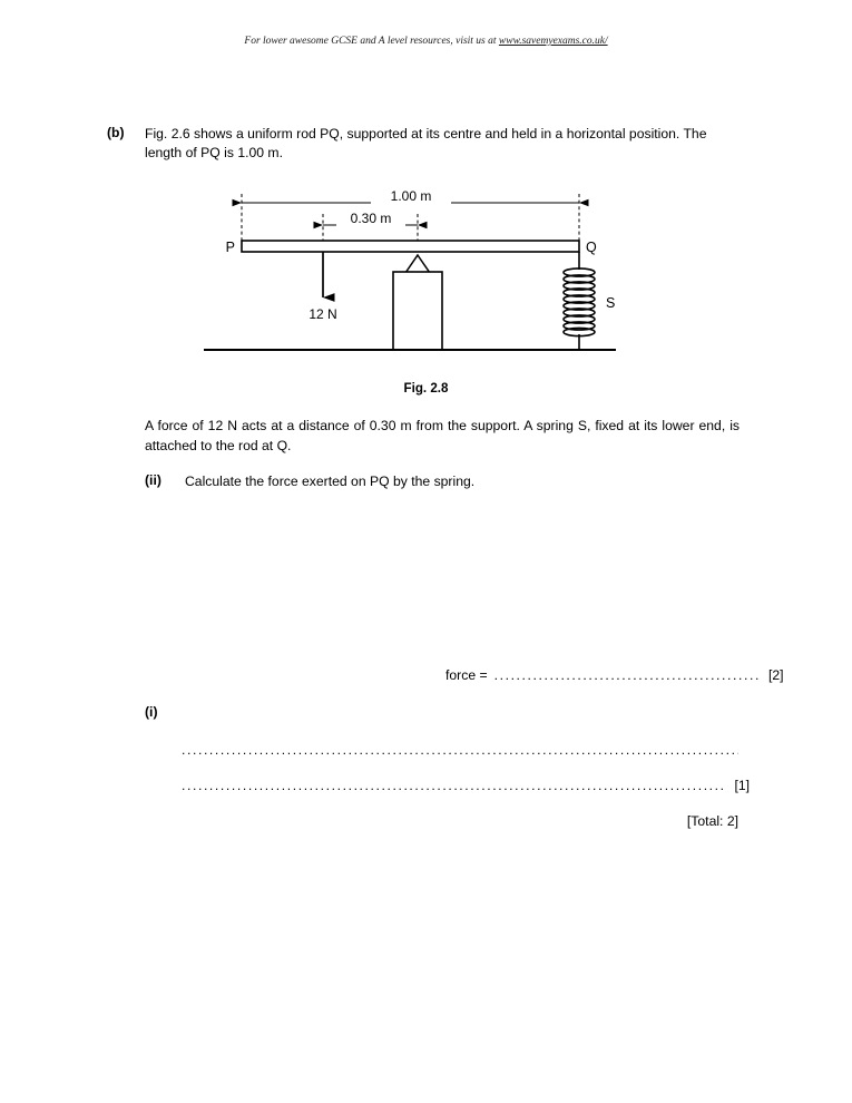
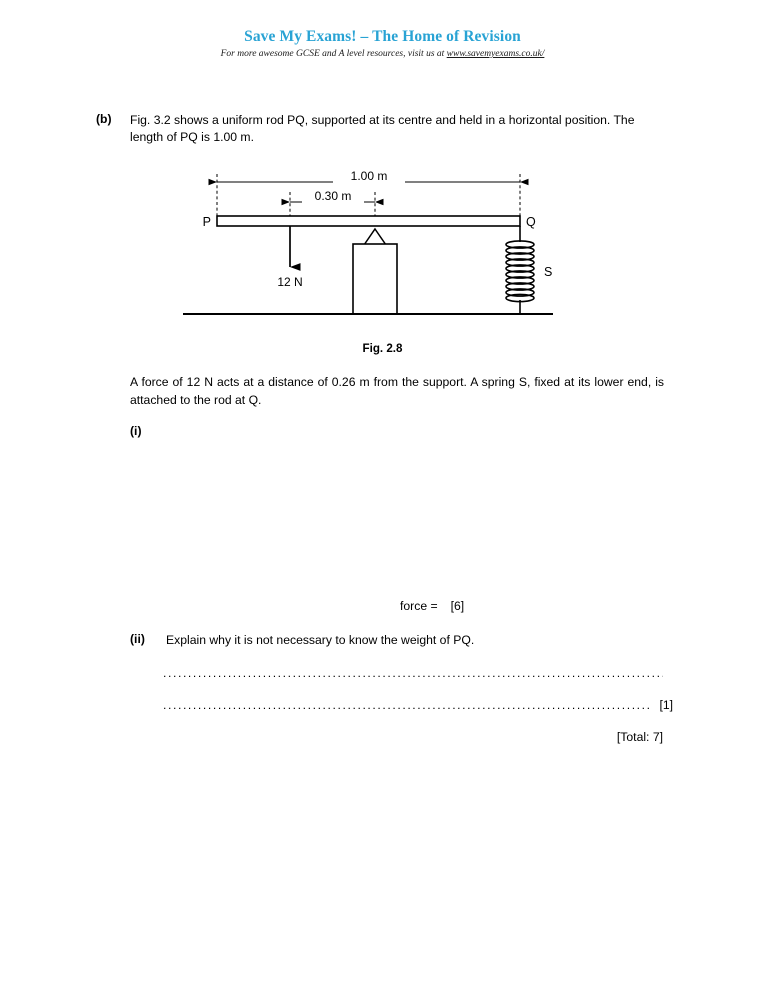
+ Save My Exams! – The Home of Revision
- For lower awesome GCSE and A level resources, visit us at www.savemyexams.co.uk/
+ For more awesome GCSE and A level resources, visit us at www.savemyexams.co.uk/
  (b)
- Fig. 2.6 shows a uniform rod PQ, supported at its centre and held in a horizontal position. The length of PQ is 1.00 m.
+ Fig. 3.2 shows a uniform rod PQ, supported at its centre and held in a horizontal position. The length of PQ is 1.00 m.
  1.00 m
  0.30 m
  P
  Q
  12 N
  S
  Fig. 2.8
- A force of 12 N acts at a distance of 0.30 m from the support. A spring S, fixed at its lower end, is attached to the rod at Q.
+ A force of 12 N acts at a distance of 0.26 m from the support. A spring S, fixed at its lower end, is attached to the rod at Q.
- (ii)
+ (i)
- Calculate the force exerted on PQ by the spring.
  force =
- ................................................
- [2]
+ [6]
- (i)
+ (ii)
+ Explain why it is not necessary to know the weight of PQ.
  ....................................................................................................
  ..................................................................................................
  [1]
- [Total: 2]
+ [Total: 7]
